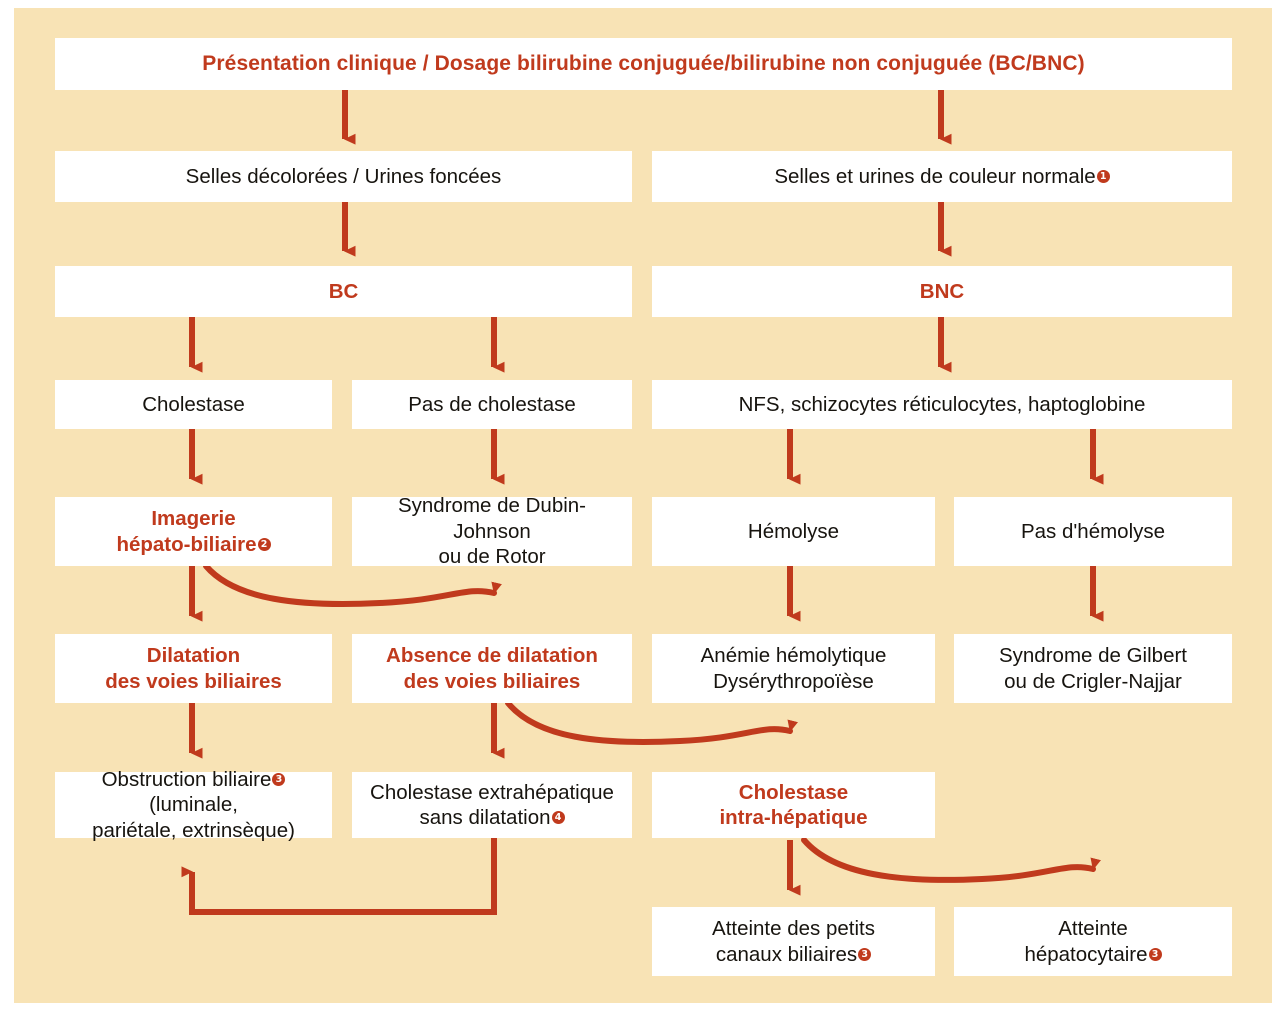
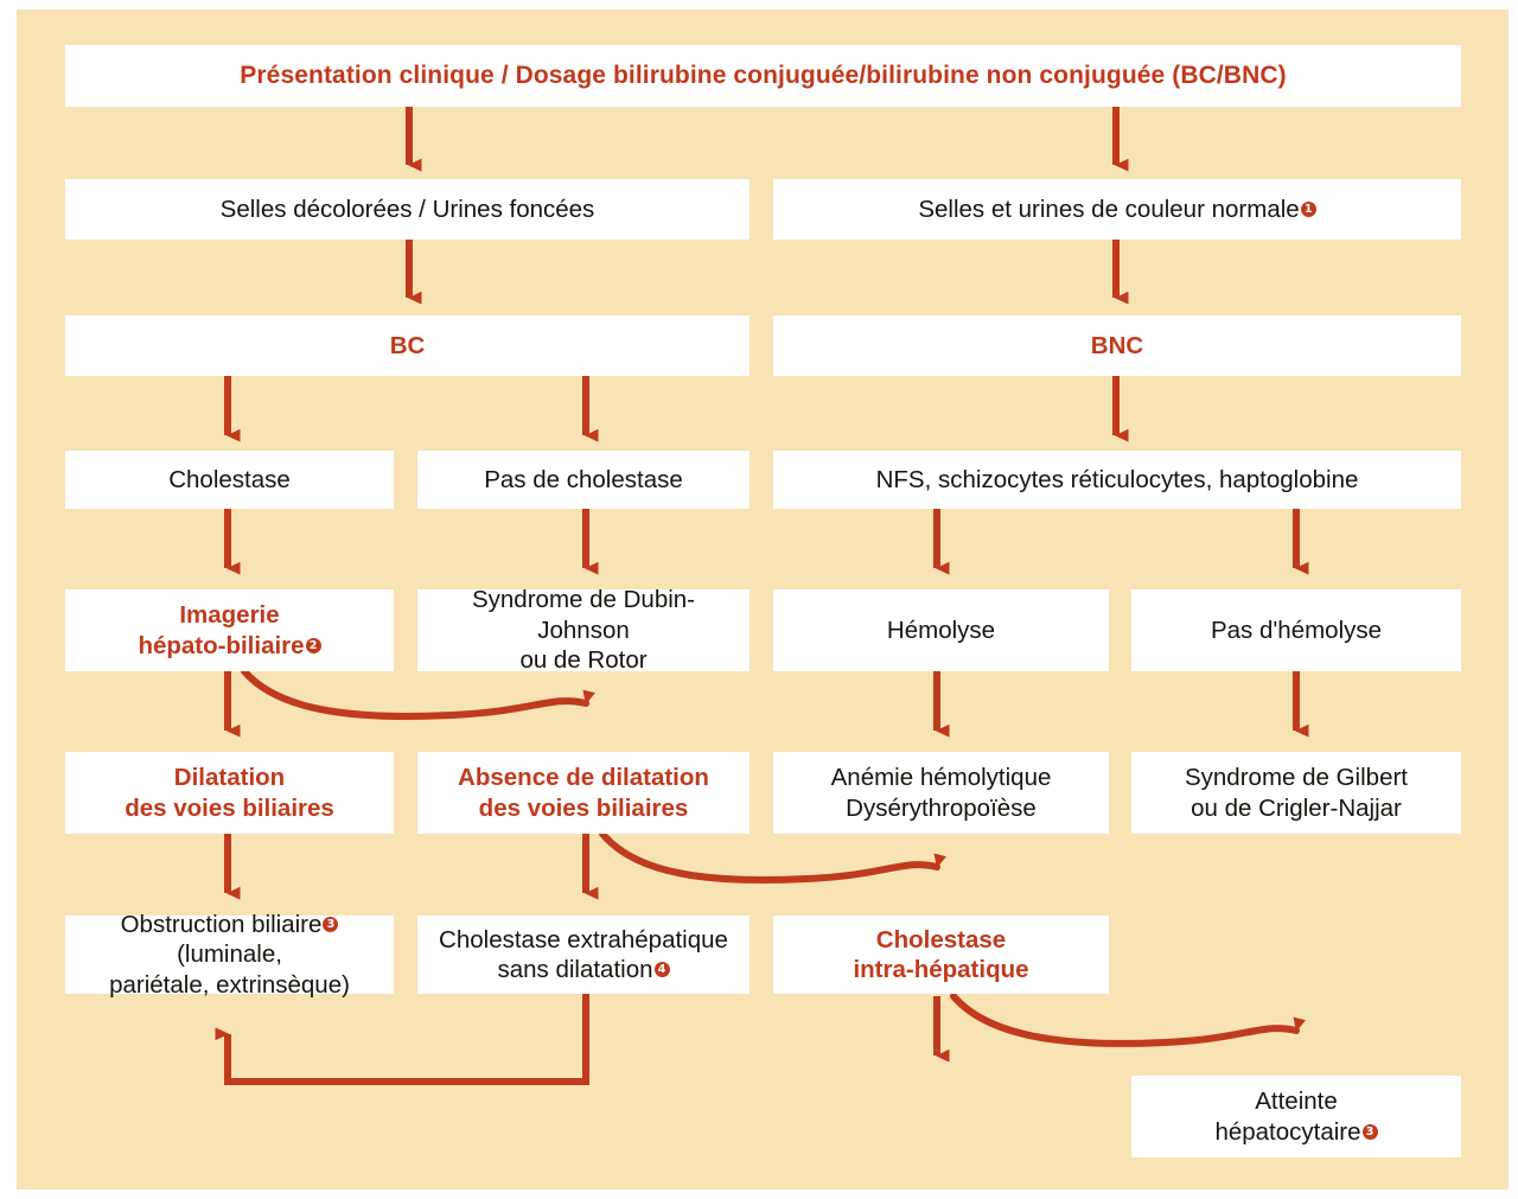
  Présentation clinique / Dosage bilirubine conjuguée/bilirubine non conjuguée (BC/BNC)
  Selles décolorées / Urines foncées
  Selles et urines de couleur normale 1
  BC
  BNC
  Cholestase
  Pas de cholestase
  NFS, schizocytes réticulocytes, haptoglobine
  Imagerie
  hépato-biliaire 2
  Syndrome de Dubin-Johnson
  ou de Rotor
  Hémolyse
  Pas d'hémolyse
  Dilatation
  des voies biliaires
  Absence de dilatation
  des voies biliaires
  Anémie hémolytique
  Dysérythropoïèse
  Syndrome de Gilbert
  ou de Crigler-Najjar
  Obstruction biliaire 3 (luminale,
  pariétale, extrinsèque)
  Cholestase extrahépatique
  sans dilatation 4
  Cholestase
  intra-hépatique
- Atteinte des petits
- canaux biliaires 3
  Atteinte
  hépatocytaire 3
